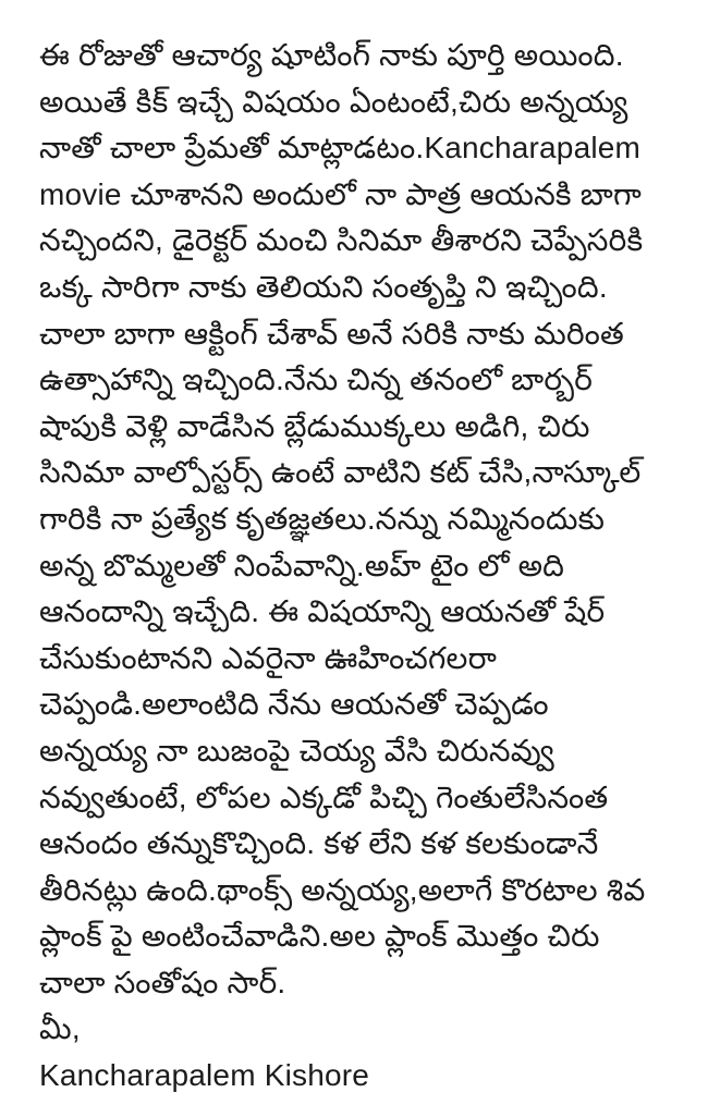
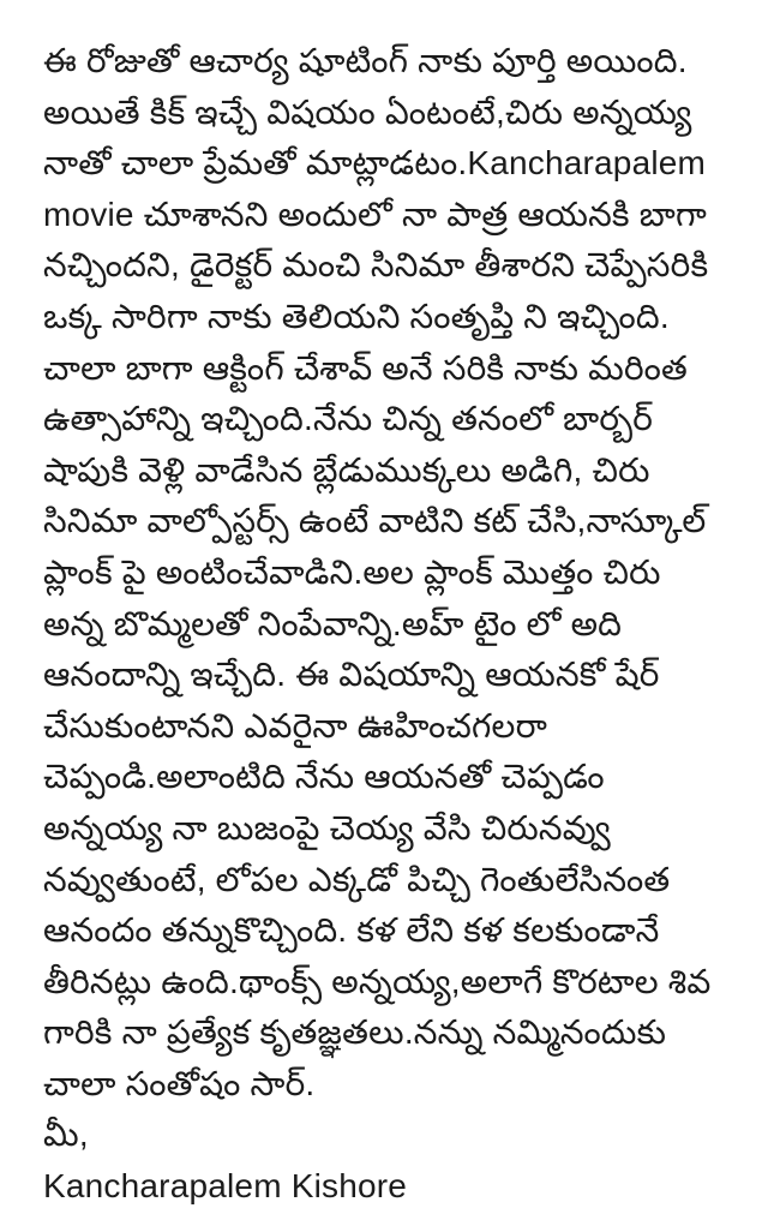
  ఈ రోజుతో ఆచార్య షూటింగ్ నాకు పూర్తి అయింది.
  అయితే కిక్ ఇచ్చే విషయం ఏంటంటే,చిరు అన్నయ్య
  నాతో చాలా ప్రేమతో మాట్లాడటం.Kancharapalem
  movie చూశానని అందులో నా పాత్ర ఆయనకి బాగా
  నచ్చిందని, డైరెక్టర్ మంచి సినిమా తీశారని చెప్పేసరికి
  ఒక్క సారిగా నాకు తెలియని సంతృప్తి ని ఇచ్చింది.
  చాలా బాగా ఆక్టింగ్ చేశావ్ అనే సరికి నాకు మరింత
  ఉత్సాహాన్ని ఇచ్చింది.నేను చిన్న తనంలో బార్బర్
  షాపుకి వెళ్లి వాడేసిన బ్లేడుముక్కలు అడిగి, చిరు
  సినిమా వాల్పోస్టర్స్ ఉంటే వాటిని కట్ చేసి,నాస్కూల్
- గారికి నా ప్రత్యేక కృతజ్ఞతలు.నన్ను నమ్మినందుకు
+ ప్లాంక్ పై అంటించేవాడిని.అల ప్లాంక్ మొత్తం చిరు
  అన్న బొమ్మలతో నింపేవాన్ని.అహ్ టైం లో అది
- ఆనందాన్ని ఇచ్చేది. ఈ విషయాన్ని ఆయనతో షేర్
+ ఆనందాన్ని ఇచ్చేది. ఈ విషయాన్ని ఆయనకో షేర్
  చేసుకుంటానని ఎవరైనా ఊహించగలరా
  చెప్పండి.అలాంటిది నేను ఆయనతో చెప్పడం
  అన్నయ్య నా బుజంపై చెయ్య వేసి చిరునవ్వు
  నవ్వుతుంటే, లోపల ఎక్కడో పిచ్చి గెంతులేసినంత
  ఆనందం తన్నుకొచ్చింది. కళ లేని కళ కలకుండానే
  తీరినట్లు ఉంది.థాంక్స్ అన్నయ్య,అలాగే కొరటాల శివ
- ప్లాంక్ పై అంటించేవాడిని.అల ప్లాంక్ మొత్తం చిరు
+ గారికి నా ప్రత్యేక కృతజ్ఞతలు.నన్ను నమ్మినందుకు
  చాలా సంతోషం సార్.
  మీ,
  Kancharapalem Kishore
